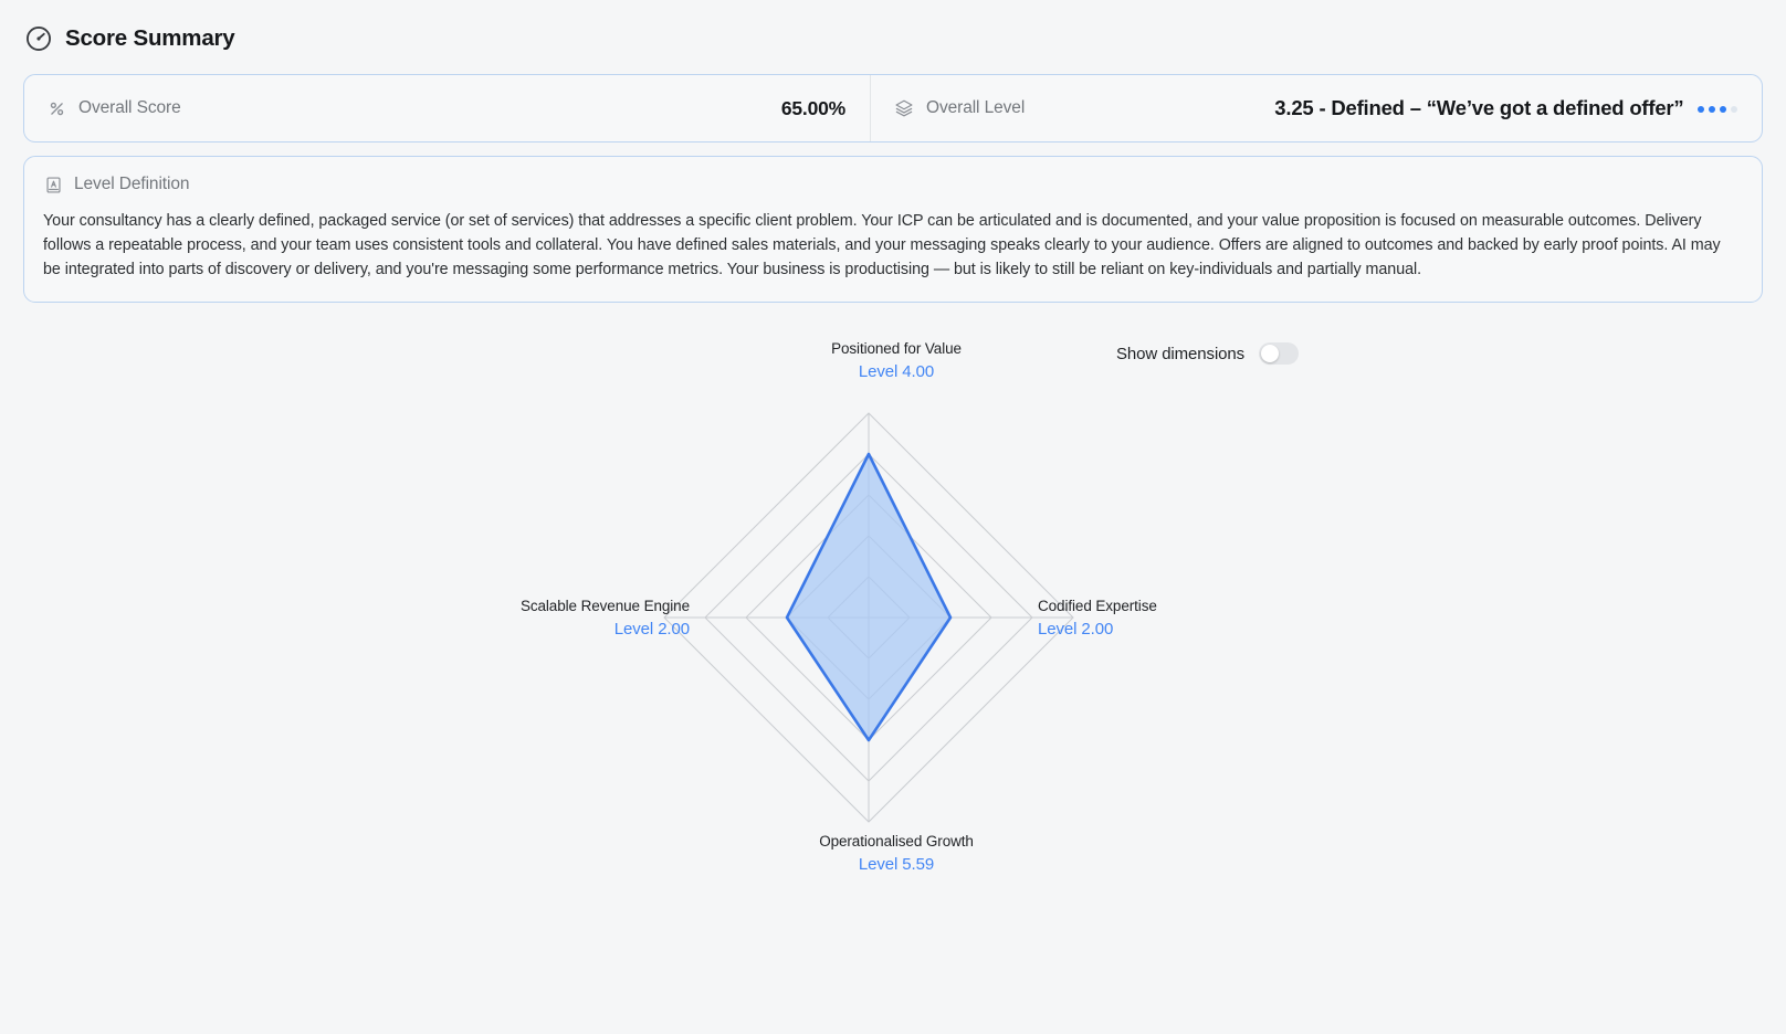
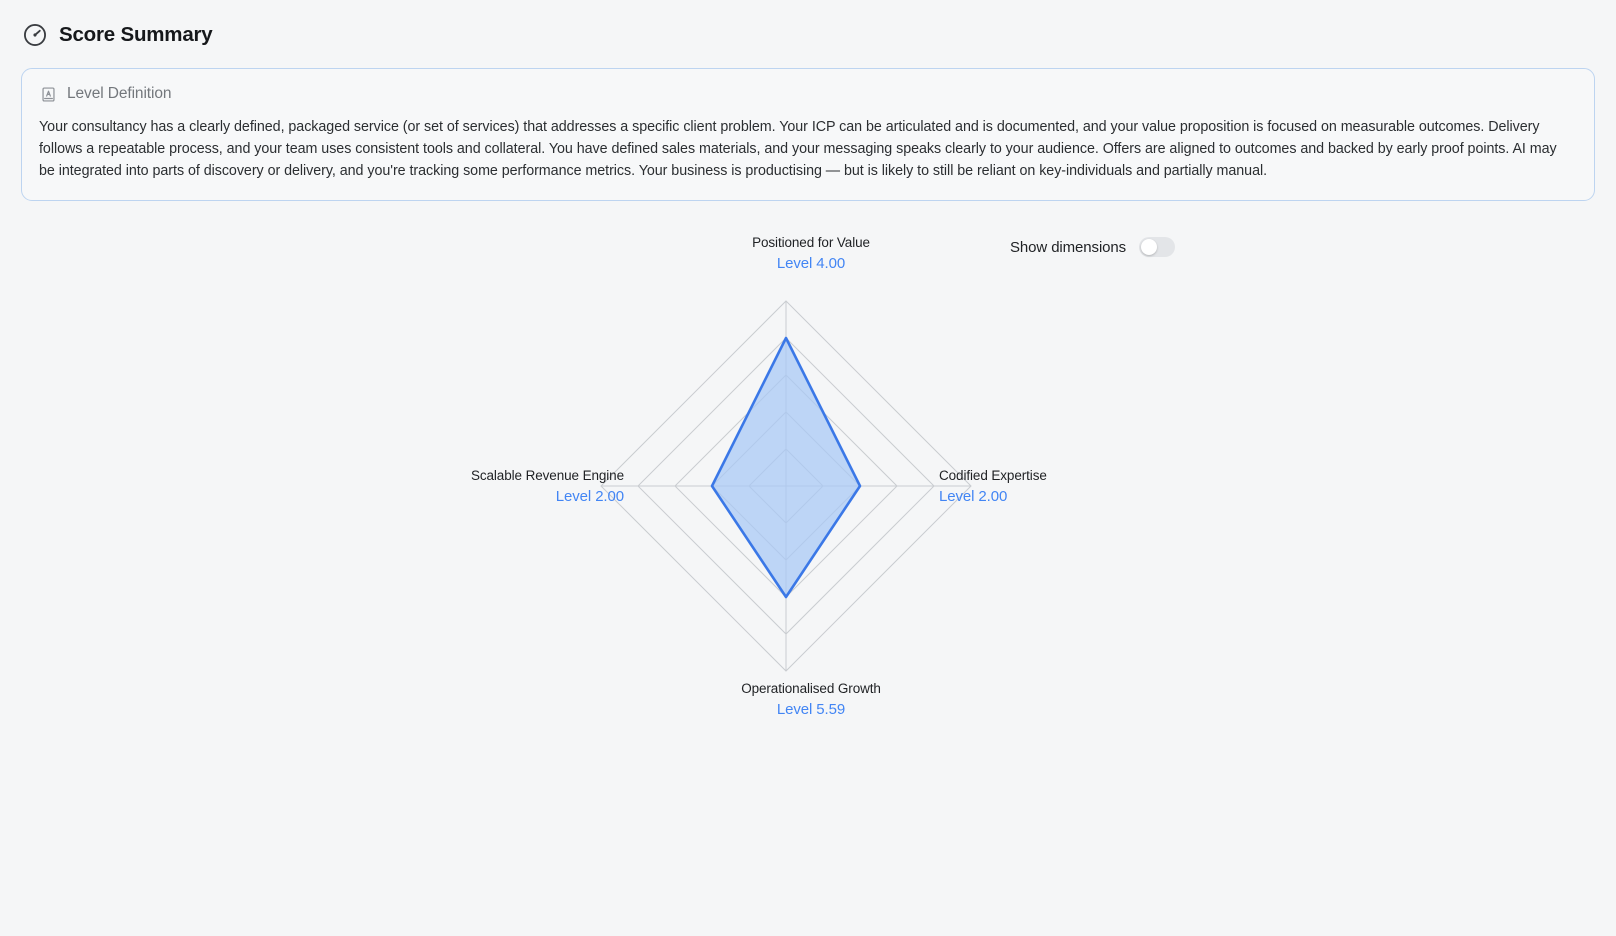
  Score Summary
- Overall Score
- 65.00%
- Overall Level
- 3.25 - Defined – “We’ve got a defined offer”
  Level Definition
- Your consultancy has a clearly defined, packaged service (or set of services) that addresses a specific client problem. Your ICP can be articulated and is documented, and your value proposition is focused on measurable outcomes. Delivery follows a repeatable process, and your team uses consistent tools and collateral. You have defined sales materials, and your messaging speaks clearly to your audience. Offers are aligned to outcomes and backed by early proof points. AI may be integrated into parts of discovery or delivery, and you're messaging some performance metrics. Your business is productising — but is likely to still be reliant on key-individuals and partially manual.
+ Your consultancy has a clearly defined, packaged service (or set of services) that addresses a specific client problem. Your ICP can be articulated and is documented, and your value proposition is focused on measurable outcomes. Delivery follows a repeatable process, and your team uses consistent tools and collateral. You have defined sales materials, and your messaging speaks clearly to your audience. Offers are aligned to outcomes and backed by early proof points. AI may be integrated into parts of discovery or delivery, and you're tracking some performance metrics. Your business is productising — but is likely to still be reliant on key-individuals and partially manual.
  Show dimensions
  Positioned for Value
  Level 4.00
  Codified Expertise
  Level 2.00
  Operationalised Growth
  Level 5.59
  Scalable Revenue Engine
  Level 2.00
